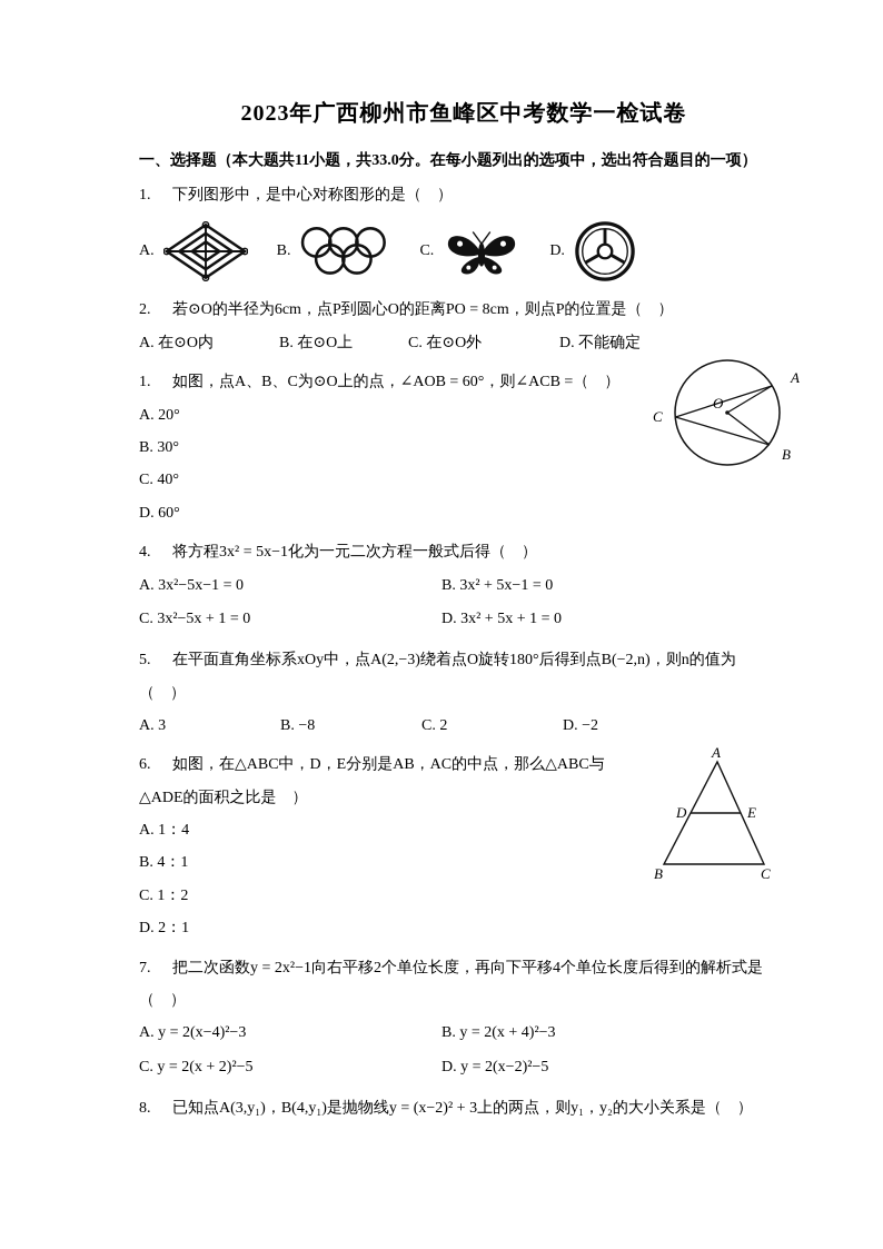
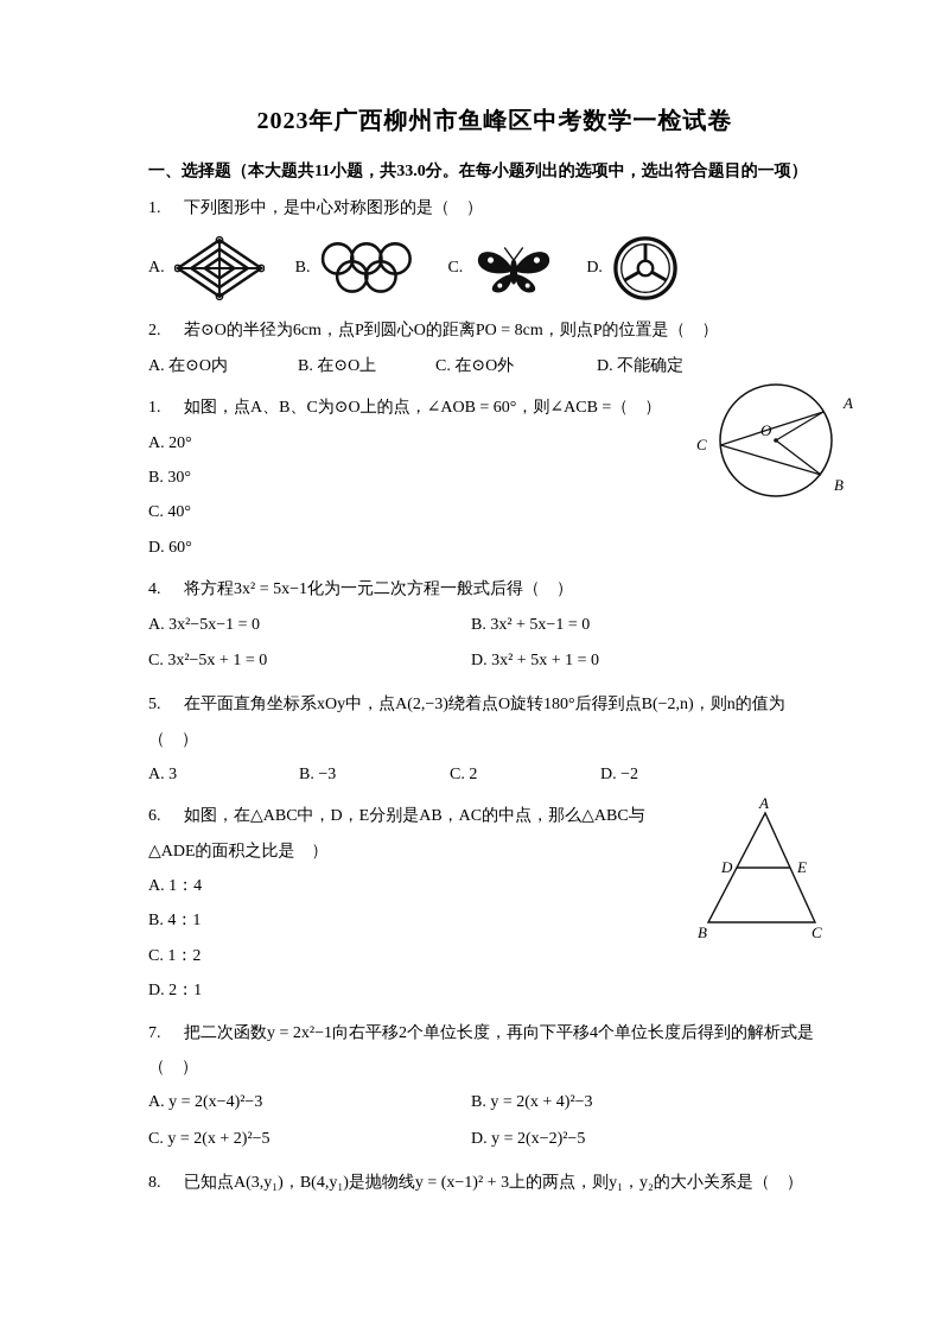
  2023年广西柳州市鱼峰区中考数学一检试卷
  一、选择题（本大题共11小题，共33.0分。在每小题列出的选项中，选出符合题目的一项）
  1. 下列图形中，是中心对称图形的是（ ）
  A.
  B.
  C.
  D.
  2. 若⊙O的半径为6cm，点P到圆心O的距离PO = 8cm，则点P的位置是（ ）
  A. 在⊙O内
  B. 在⊙O上
  C. 在⊙O外
  D. 不能确定
  A
  B
  C
  O
  1. 如图，点A、B、C为⊙O上的点，∠AOB = 60°，则∠ACB =（ ）
  A. 20°
  B. 30°
  C. 40°
  D. 60°
  4. 将方程3x² = 5x−1化为一元二次方程一般式后得（ ）
  A. 3x²−5x−1 = 0
  B. 3x² + 5x−1 = 0
  C. 3x²−5x + 1 = 0
  D. 3x² + 5x + 1 = 0
  5. 在平面直角坐标系xOy中，点A(2,−3)绕着点O旋转180°后得到点B(−2,n)，则n的值为
  （ ）
  A. 3
- B. −8
+ B. −3
  C. 2
  D. −2
  A
  B
  C
  D
  E
  6. 如图，在△ABC中，D，E分别是AB，AC的中点，那么△ABC与△ADE的面积之比是 ）
  A. 1：4
  B. 4：1
  C. 1：2
  D. 2：1
  7. 把二次函数y = 2x²−1向右平移2个单位长度，再向下平移4个单位长度后得到的解析式是
  （ ）
  A. y = 2(x−4)²−3
  B. y = 2(x + 4)²−3
  C. y = 2(x + 2)²−5
  D. y = 2(x−2)²−5
- 8. 已知点A(3,y₁)，B(4,y₁)是抛物线y = (x−2)² + 3上的两点，则y₁，y₂的大小关系是（ ）
+ 8. 已知点A(3,y₁)，B(4,y₁)是抛物线y = (x−1)² + 3上的两点，则y₁，y₂的大小关系是（ ）
